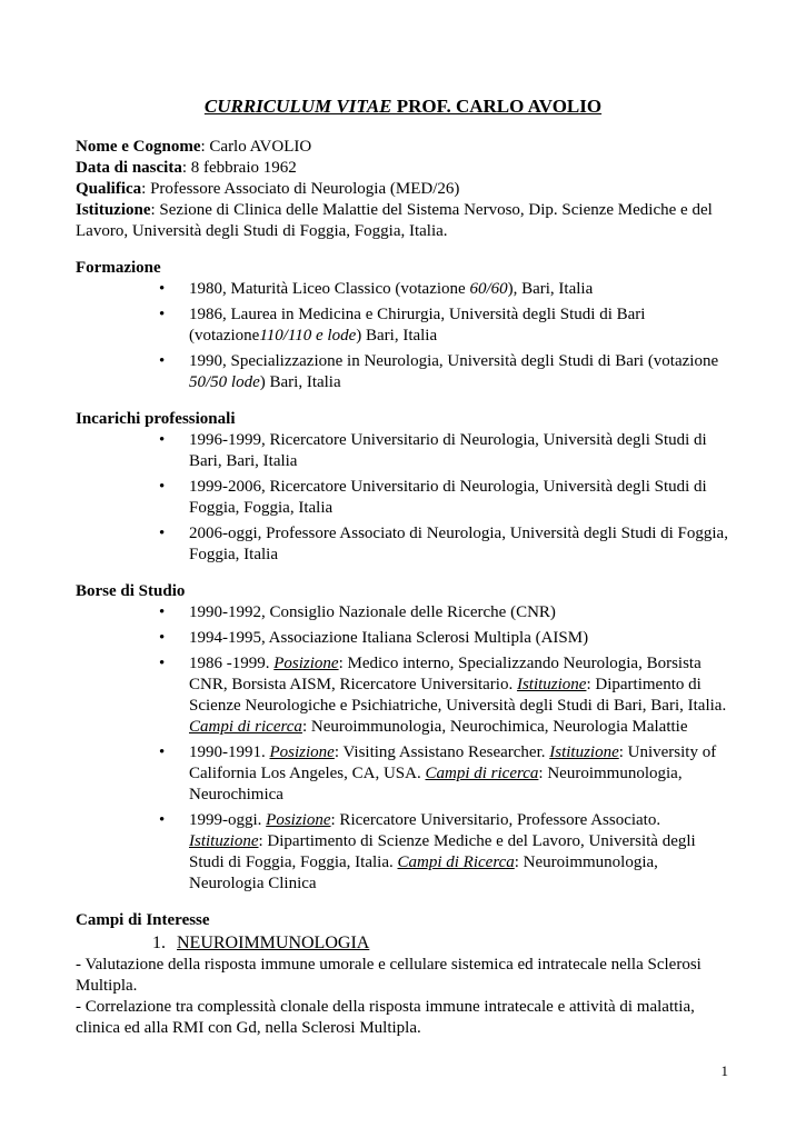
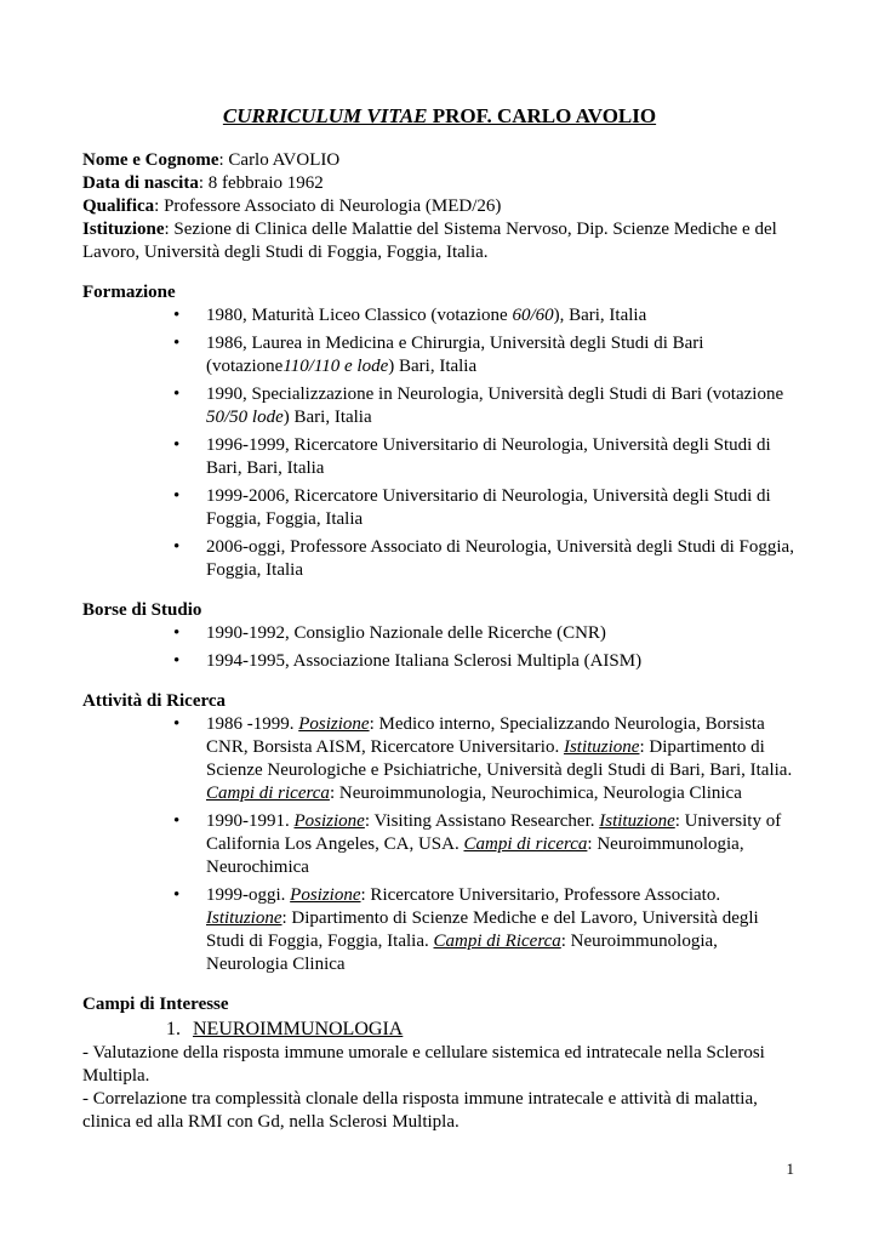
  CURRICULUM VITAE PROF. CARLO AVOLIO
  Nome e Cognome: Carlo AVOLIO
  Data di nascita: 8 febbraio 1962
  Qualifica: Professore Associato di Neurologia (MED/26)
  Istituzione: Sezione di Clinica delle Malattie del Sistema Nervoso, Dip. Scienze Mediche e del Lavoro, Università degli Studi di Foggia, Foggia, Italia.
  Formazione
  •
  1980, Maturità Liceo Classico (votazione 60/60), Bari, Italia
  •
  1986, Laurea in Medicina e Chirurgia, Università degli Studi di Bari (votazione110/110 e lode) Bari, Italia
  •
  1990, Specializzazione in Neurologia, Università degli Studi di Bari (votazione 50/50 lode) Bari, Italia
- Incarichi professionali
  •
  1996-1999, Ricercatore Universitario di Neurologia, Università degli Studi di Bari, Bari, Italia
  •
  1999-2006, Ricercatore Universitario di Neurologia, Università degli Studi di Foggia, Foggia, Italia
  •
  2006-oggi, Professore Associato di Neurologia, Università degli Studi di Foggia, Foggia, Italia
  Borse di Studio
  •
  1990-1992, Consiglio Nazionale delle Ricerche (CNR)
  •
  1994-1995, Associazione Italiana Sclerosi Multipla (AISM)
+ Attività di Ricerca
  •
- 1986 -1999. Posizione: Medico interno, Specializzando Neurologia, Borsista CNR, Borsista AISM, Ricercatore Universitario. Istituzione: Dipartimento di Scienze Neurologiche e Psichiatriche, Università degli Studi di Bari, Bari, Italia. Campi di ricerca: Neuroimmunologia, Neurochimica, Neurologia Malattie
+ 1986 -1999. Posizione: Medico interno, Specializzando Neurologia, Borsista CNR, Borsista AISM, Ricercatore Universitario. Istituzione: Dipartimento di Scienze Neurologiche e Psichiatriche, Università degli Studi di Bari, Bari, Italia. Campi di ricerca: Neuroimmunologia, Neurochimica, Neurologia Clinica
  •
  1990-1991. Posizione: Visiting Assistano Researcher. Istituzione: University of California Los Angeles, CA, USA. Campi di ricerca: Neuroimmunologia, Neurochimica
  •
  1999-oggi. Posizione: Ricercatore Universitario, Professore Associato. Istituzione: Dipartimento di Scienze Mediche e del Lavoro, Università degli Studi di Foggia, Foggia, Italia. Campi di Ricerca: Neuroimmunologia, Neurologia Clinica
  Campi di Interesse
  1. NEUROIMMUNOLOGIA
  - Valutazione della risposta immune umorale e cellulare sistemica ed intratecale nella Sclerosi Multipla.
  - Correlazione tra complessità clonale della risposta immune intratecale e attività di malattia, clinica ed alla RMI con Gd, nella Sclerosi Multipla.
  1
